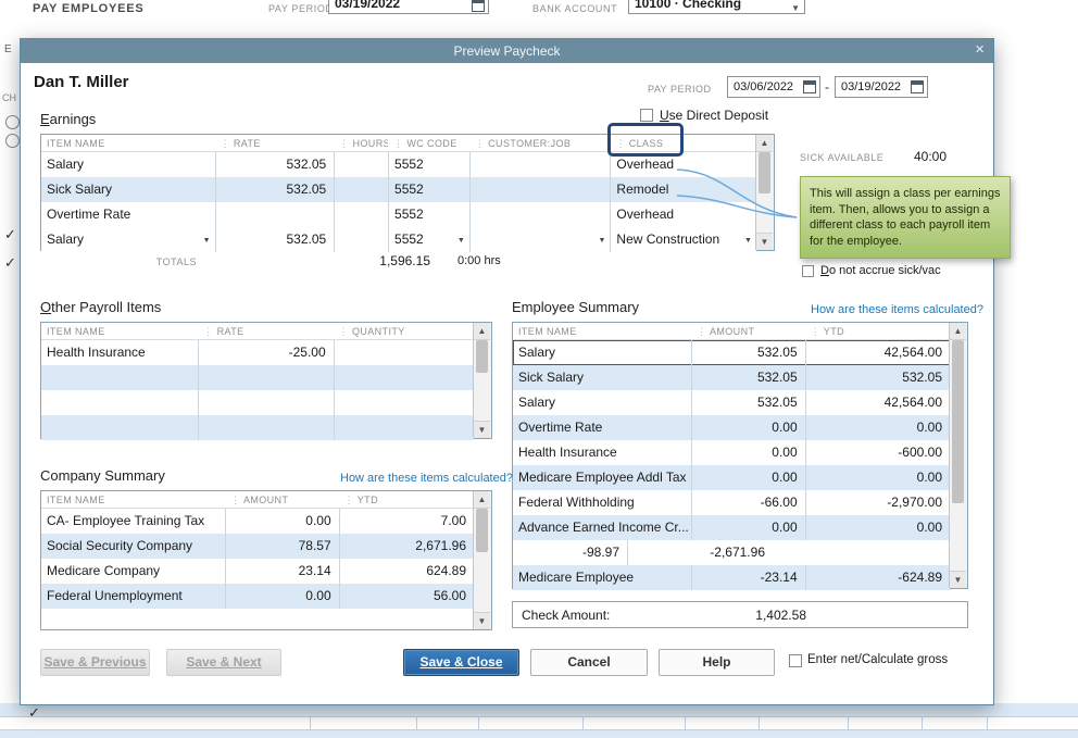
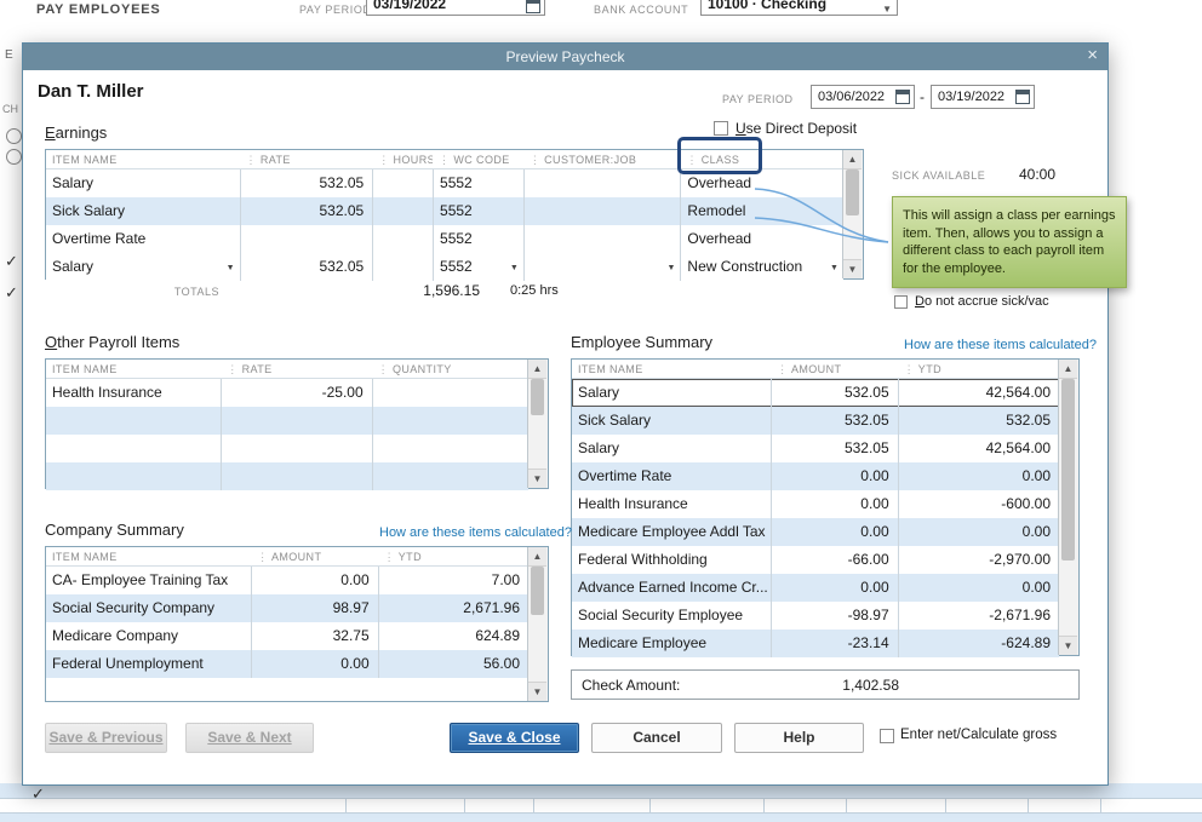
  PAY EMPLOYEES
  03/19/2022
  BANK ACCOUNT
  10100 · Checking
  ▼
  E
  CH
  ✓
  ✓
  ✓
  Preview Paycheck
  ×
  Dan T. Miller
  PAY PERIOD
  03/06/2022
  -
  03/19/2022
  Use Direct Deposit
  Earnings
  ITEM NAME
  RATE
  HOURS
  WC CODE
  CUSTOMER:JOB
  CLASS
  Salary
  532.05
  5552
  Overhead
  Sick Salary
  532.05
  5552
  Remodel
  Overtime Rate
  5552
  Overhead
  Salary
  532.05
  5552
  New Construction
  ▲
  ▼
  TOTALS
  1,596.15
- 0:00 hrs
+ 0:25 hrs
  SICK AVAILABLE
  40:00
  Do not accrue sick/vac
  This will assign a class per earnings item. Then, allows you to assign a different class to each payroll item for the employee.
  Other Payroll Items
  ITEM NAME
  RATE
  QUANTITY
  Health Insurance
  -25.00
  ▲
  ▼
  Employee Summary
  How are these items calculated?
  ITEM NAME
  AMOUNT
  YTD
  Salary
  532.05
  42,564.00
  Sick Salary
  532.05
  532.05
  Salary
  532.05
  42,564.00
  Overtime Rate
  0.00
  0.00
  Health Insurance
  0.00
  -600.00
  Medicare Employee Addl Tax
  0.00
  0.00
  Federal Withholding
  -66.00
  -2,970.00
  Advance Earned Income Cr...
  0.00
  0.00
+ Social Security Employee
  -98.97
  -2,671.96
  Medicare Employee
  -23.14
  -624.89
  ▲
  ▼
  Check Amount:
  1,402.58
  Company Summary
  How are these items calculated?
  ITEM NAME
  AMOUNT
  YTD
  CA- Employee Training Tax
  0.00
  7.00
  Social Security Company
- 78.57
+ 98.97
  2,671.96
  Medicare Company
- 23.14
+ 32.75
  624.89
  Federal Unemployment
  0.00
  56.00
  ▲
  ▼
  Save & Previous
  Save & Next
  Save & Close
  Cancel
  Help
  Enter net/Calculate gross
